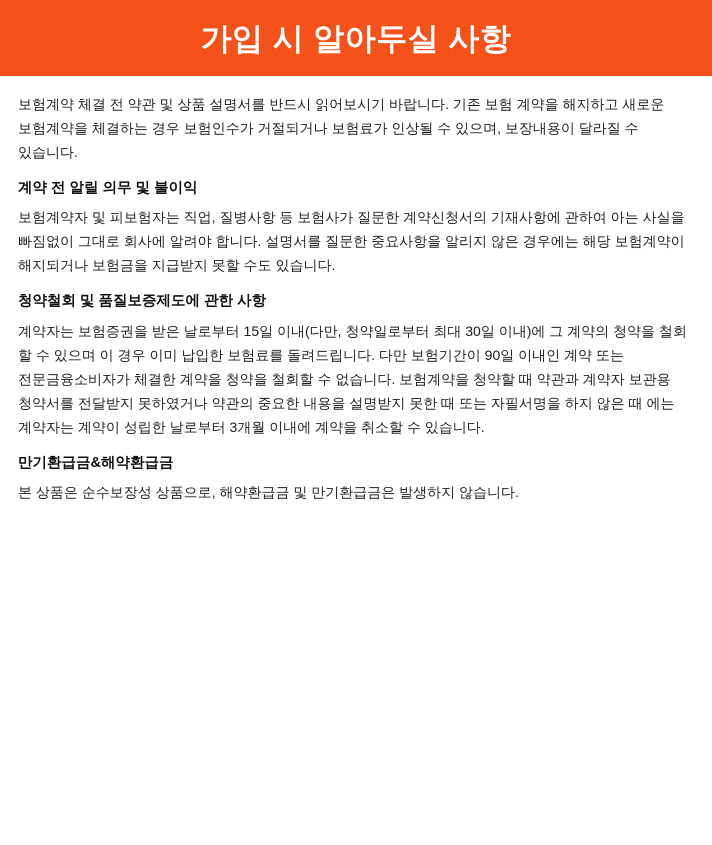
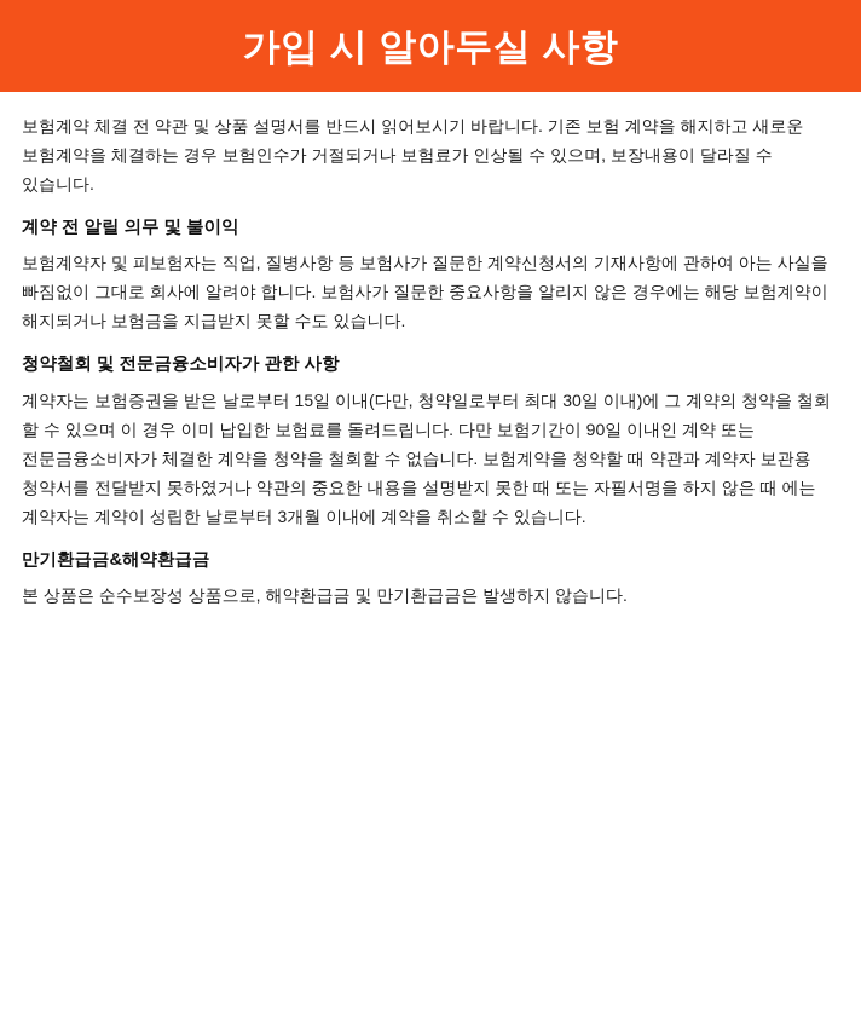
  가입 시 알아두실 사항
  보험계약 체결 전 약관 및 상품 설명서를 반드시 읽어보시기 바랍니다. 기존 보험 계약을 해지하고 새로운 보험계약을 체결하는 경우 보험인수가 거절되거나 보험료가 인상될 수 있으며, 보장내용이 달라질 수 있습니다.
  계약 전 알릴 의무 및 불이익
- 보험계약자 및 피보험자는 직업, 질병사항 등 보험사가 질문한 계약신청서의 기재사항에 관하여 아는 사실을 빠짐없이 그대로 회사에 알려야 합니다. 설명서를 질문한 중요사항을 알리지 않은 경우에는 해당 보험계약이 해지되거나 보험금을 지급받지 못할 수도 있습니다.
+ 보험계약자 및 피보험자는 직업, 질병사항 등 보험사가 질문한 계약신청서의 기재사항에 관하여 아는 사실을 빠짐없이 그대로 회사에 알려야 합니다. 보험사가 질문한 중요사항을 알리지 않은 경우에는 해당 보험계약이 해지되거나 보험금을 지급받지 못할 수도 있습니다.
- 청약철회 및 품질보증제도에 관한 사항
+ 청약철회 및 전문금융소비자가 관한 사항
  계약자는 보험증권을 받은 날로부터 15일 이내(다만, 청약일로부터 최대 30일 이내)에 그 계약의 청약을 철회 할 수 있으며 이 경우 이미 납입한 보험료를 돌려드립니다. 다만 보험기간이 90일 이내인 계약 또는 전문금융소비자가 체결한 계약을 청약을 철회할 수 없습니다. 보험계약을 청약할 때 약관과 계약자 보관용 청약서를 전달받지 못하였거나 약관의 중요한 내용을 설명받지 못한 때 또는 자필서명을 하지 않은 때 에는 계약자는 계약이 성립한 날로부터 3개월 이내에 계약을 취소할 수 있습니다.
  만기환급금&해약환급금
  본 상품은 순수보장성 상품으로, 해약환급금 및 만기환급금은 발생하지 않습니다.
